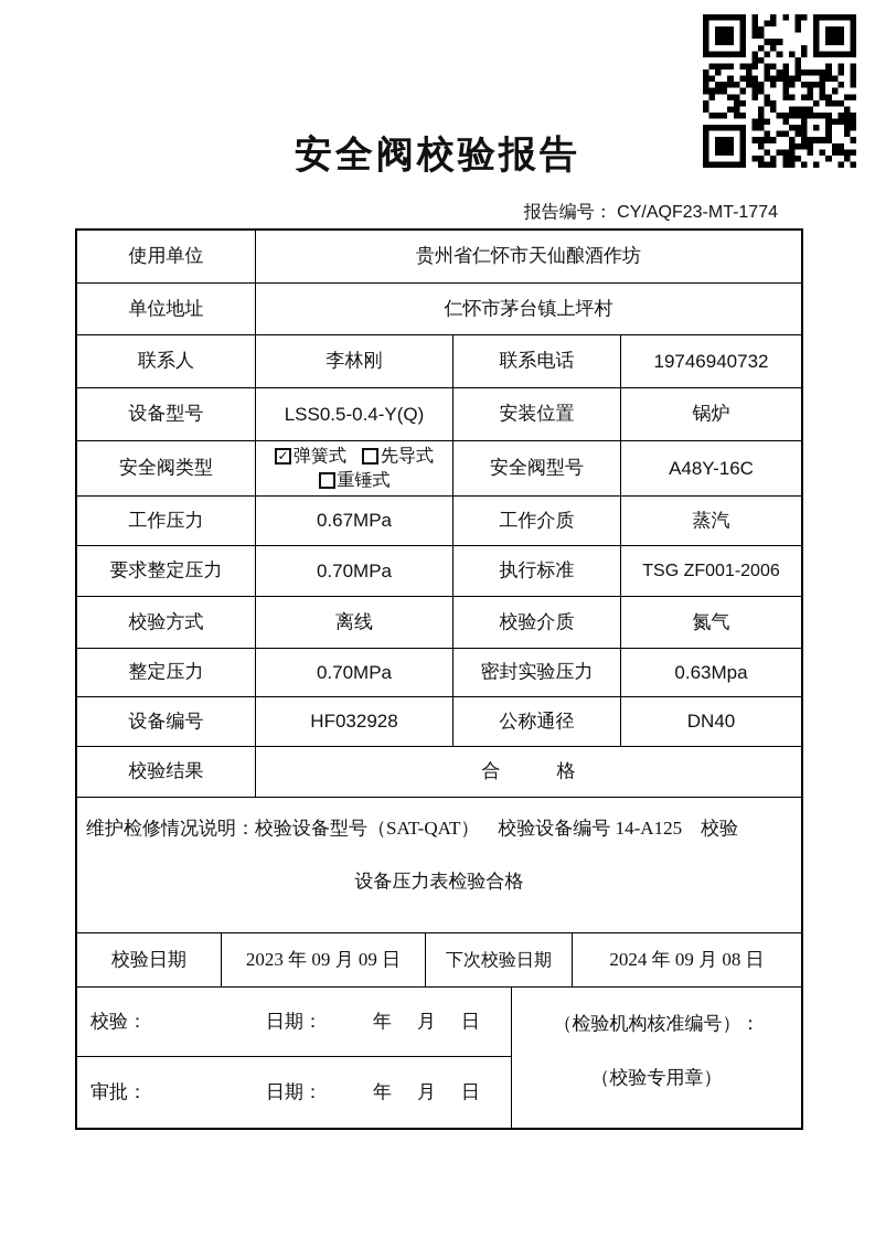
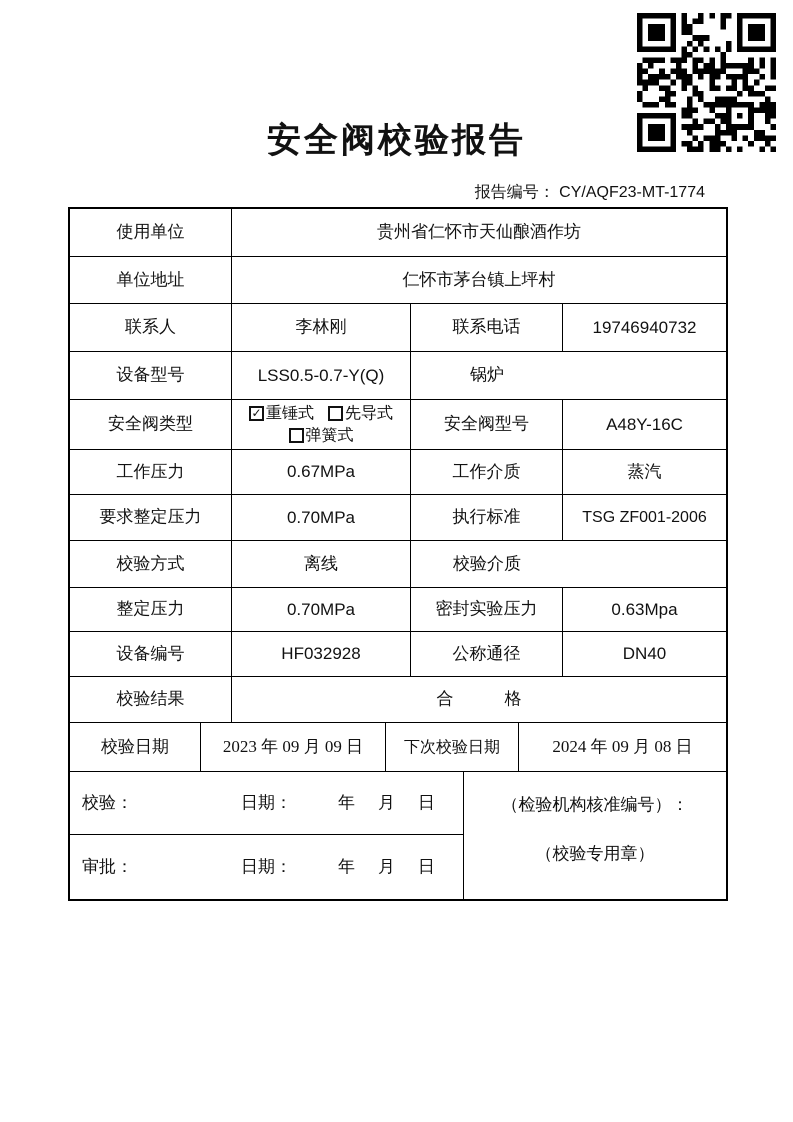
  安全阀校验报告
  报告编号： CY/AQF23-MT-1774
  使用单位
  贵州省仁怀市天仙酿酒作坊
  单位地址
  仁怀市茅台镇上坪村
  联系人
  李林刚
  联系电话
  19746940732
  设备型号
- LSS0.5-0.4-Y(Q)
+ LSS0.5-0.7-Y(Q)
- 安装位置
  锅炉
  安全阀类型
  ✓
- 弹簧式
+ 重锤式
  ✓
  先导式
  ✓
- 重锤式
+ 弹簧式
  安全阀型号
  A48Y-16C
  工作压力
  0.67MPa
  工作介质
  蒸汽
  要求整定压力
  0.70MPa
  执行标准
  TSG ZF001-2006
  校验方式
  离线
  校验介质
- 氮气
  整定压力
  0.70MPa
  密封实验压力
  0.63Mpa
  设备编号
  HF032928
  公称通径
  DN40
  校验结果
  合 格
- 维护检修情况说明：校验设备型号（SAT-QAT） 校验设备编号 14-A125 校验
- 设备压力表检验合格
  校验日期
  2023 年 09 月 09 日
  下次校验日期
  2024 年 09 月 08 日
  校验：
  日期：
  年 月 日
  审批：
  日期：
  年 月 日
  （检验机构核准编号）：
  （校验专用章）
